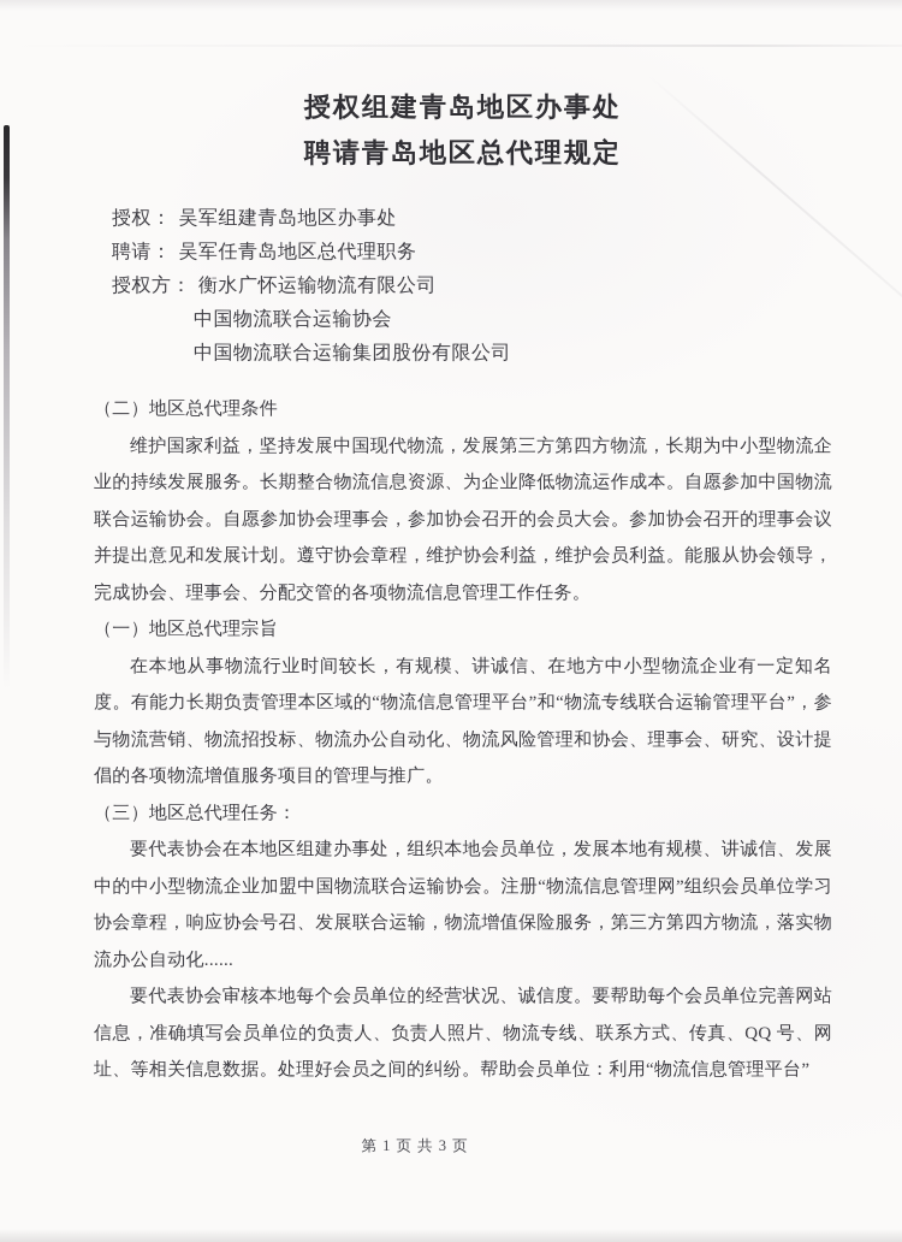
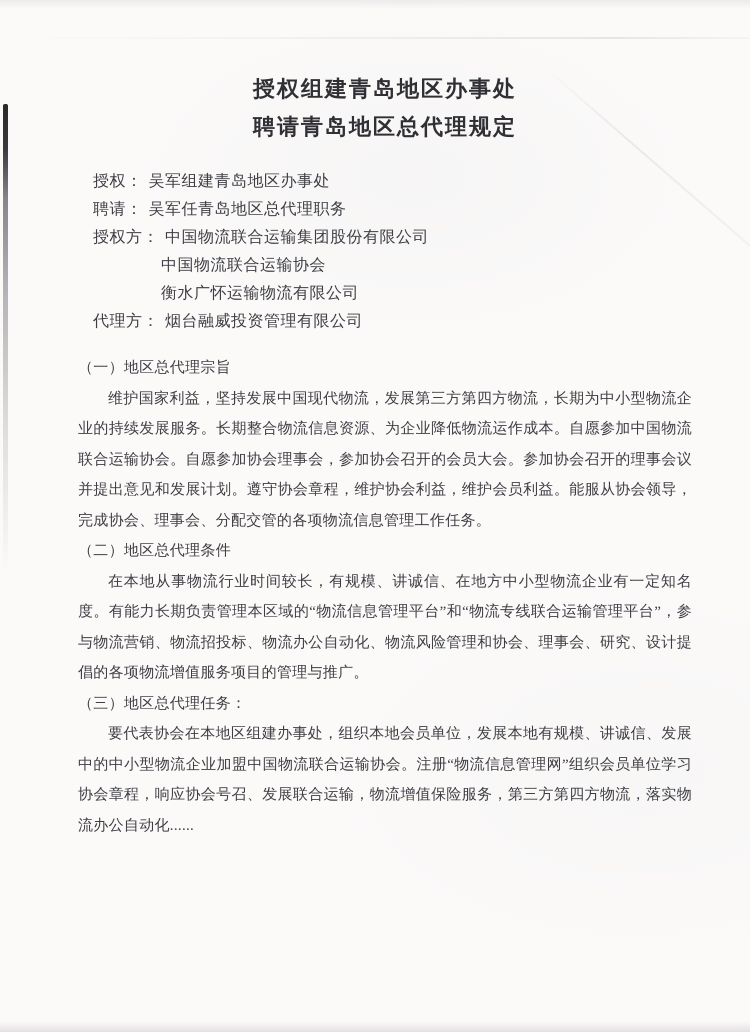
  授权组建青岛地区办事处
  聘请青岛地区总代理规定
  授权： 吴军组建青岛地区办事处
  聘请： 吴军任青岛地区总代理职务
- 授权方： 衡水广怀运输物流有限公司
+ 授权方： 中国物流联合运输集团股份有限公司
  中国物流联合运输协会
- 中国物流联合运输集团股份有限公司
+ 衡水广怀运输物流有限公司
+ 代理方： 烟台融威投资管理有限公司
- （二）地区总代理条件
+ （一）地区总代理宗旨
  维护国家利益，坚持发展中国现代物流，发展第三方第四方物流，长期为中小型物流企业的持续发展服务。长期整合物流信息资源、为企业降低物流运作成本。自愿参加中国物流联合运输协会。自愿参加协会理事会，参加协会召开的会员大会。参加协会召开的理事会议并提出意见和发展计划。遵守协会章程，维护协会利益，维护会员利益。能服从协会领导，完成协会、理事会、分配交管的各项物流信息管理工作任务。
- （一）地区总代理宗旨
+ （二）地区总代理条件
  在本地从事物流行业时间较长，有规模、讲诚信、在地方中小型物流企业有一定知名度。有能力长期负责管理本区域的“物流信息管理平台”和“物流专线联合运输管理平台”，参与物流营销、物流招投标、物流办公自动化、物流风险管理和协会、理事会、研究、设计提倡的各项物流增值服务项目的管理与推广。
  （三）地区总代理任务：
  要代表协会在本地区组建办事处，组织本地会员单位，发展本地有规模、讲诚信、发展中的中小型物流企业加盟中国物流联合运输协会。注册“物流信息管理网”组织会员单位学习协会章程，响应协会号召、发展联合运输，物流增值保险服务，第三方第四方物流，落实物流办公自动化......
- 要代表协会审核本地每个会员单位的经营状况、诚信度。要帮助每个会员单位完善网站信息，准确填写会员单位的负责人、负责人照片、物流专线、联系方式、传真、QQ 号、网址、等相关信息数据。处理好会员之间的纠纷。帮助会员单位：利用“物流信息管理平台”
- 第 1 页 共 3 页
